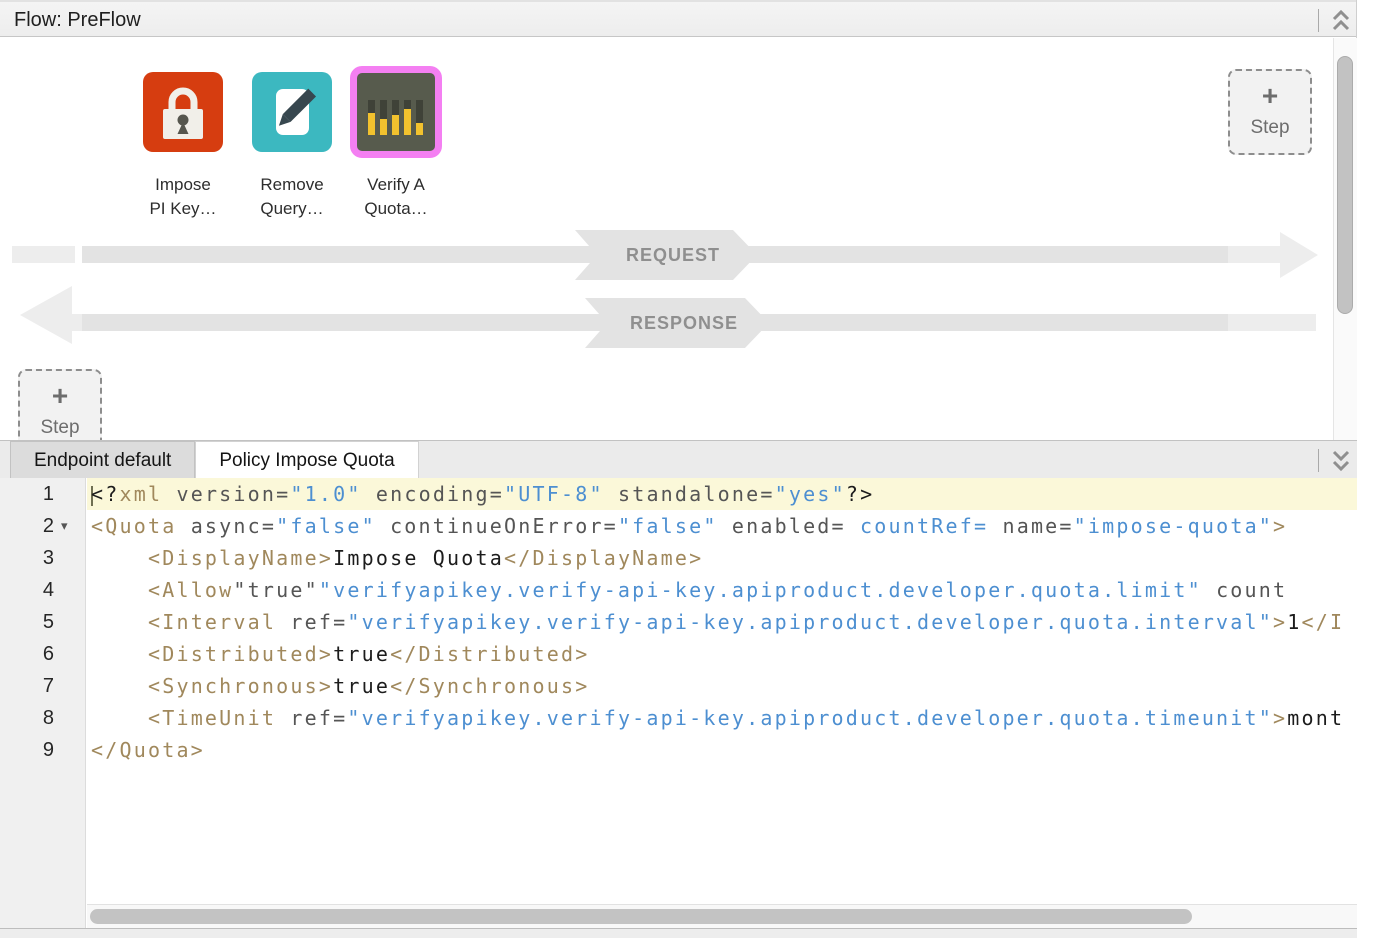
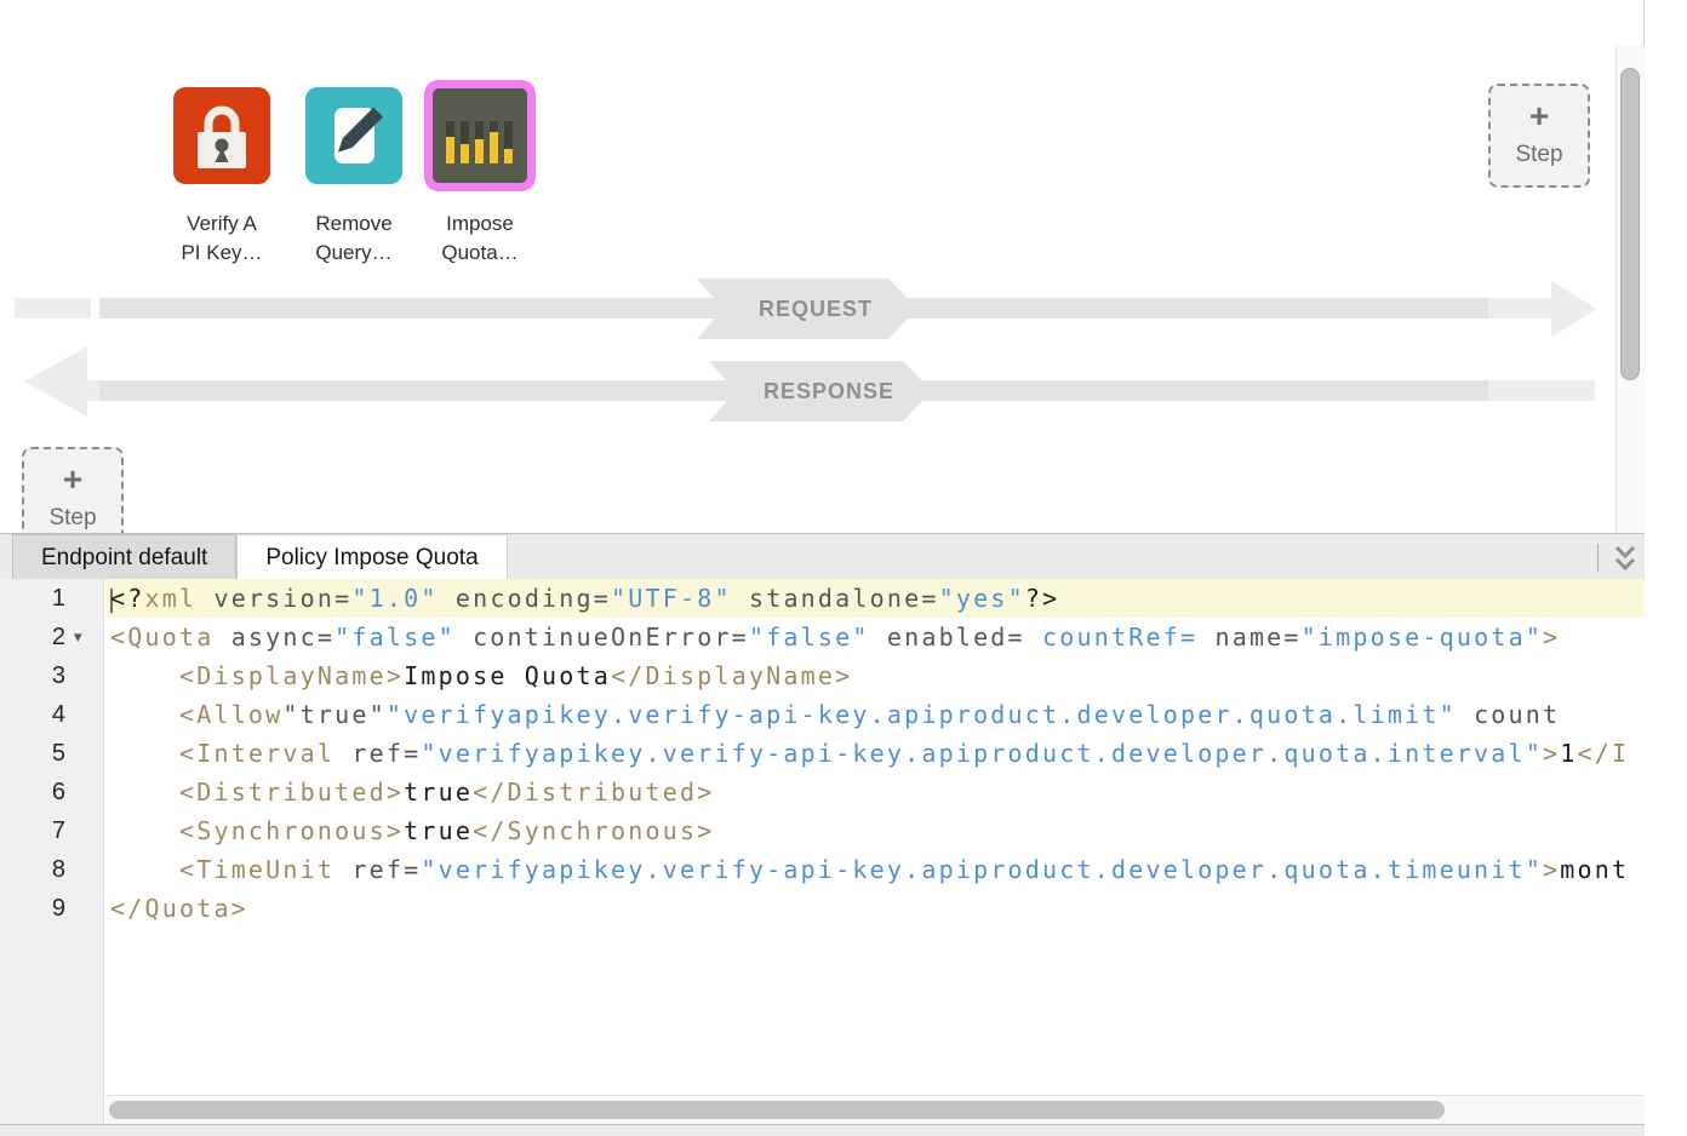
- Flow: PreFlow
- Impose
+ Verify A
  PI Key…
  Remove
  Query…
- Verify A
+ Impose
  Quota…
  +
  Step
  REQUEST
  RESPONSE
  +
  Step
  Endpoint default
  Policy Impose Quota
  1
  2
  ▾
  3
  4
  5
  6
  7
  8
  9
  <?xml version="1.0" encoding="UTF-8" standalone="yes"?>
  <Quota async="false" continueOnError="false" enabled= countRef= name="impose-quota">
  <DisplayName>Impose Quota</DisplayName>
  <Allow"true""verifyapikey.verify-api-key.apiproduct.developer.quota.limit" count
  <Interval ref="verifyapikey.verify-api-key.apiproduct.developer.quota.interval">1</I
  <Distributed>true</Distributed>
  <Synchronous>true</Synchronous>
  <TimeUnit ref="verifyapikey.verify-api-key.apiproduct.developer.quota.timeunit">mont
  </Quota>
